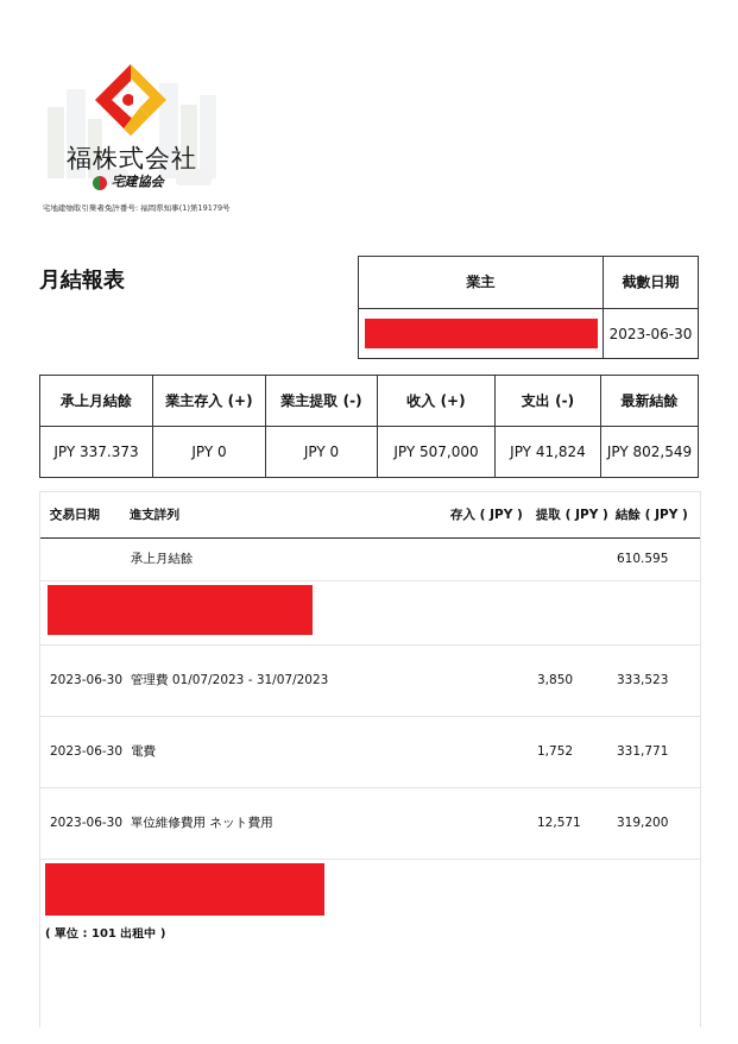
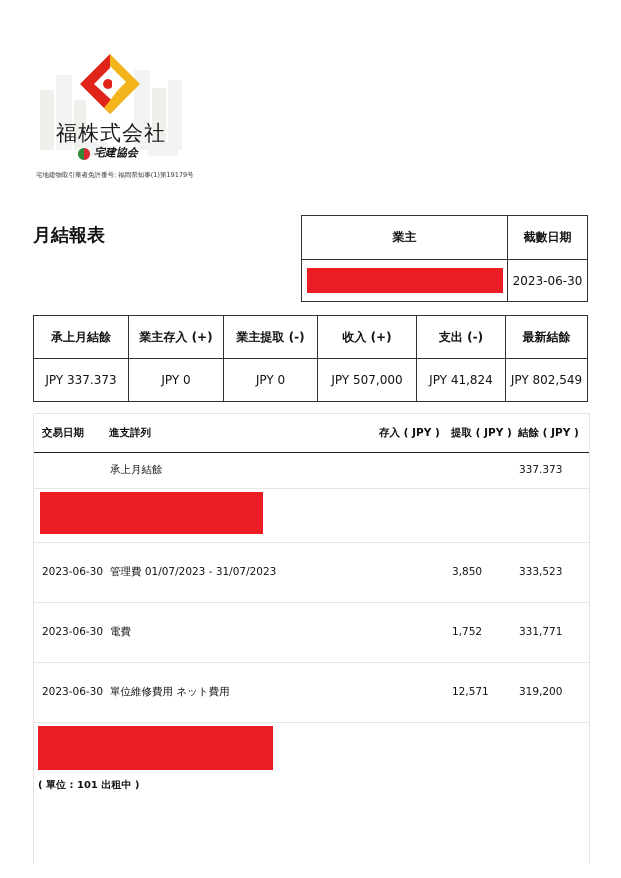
  福株式会社
  宅建協会
  宅地建物取引業者免許番号: 福岡県知事(1)第19179号
  月結報表
  業主	截數日期
  	2023-06-30
  承上月結餘	業主存入 (+)	業主提取 (-)	收入 (+)	支出 (-)	最新結餘
  JPY 337.373	JPY 0	JPY 0	JPY 507,000	JPY 41,824	JPY 802,549
  交易日期	進支詳列	存入 ( JPY )	提取 ( JPY )	結餘 ( JPY )
- 	承上月結餘			610.595
+ 	承上月結餘			337.373
  2023-06-30	管理費 01/07/2023 - 31/07/2023		3,850	333,523
  2023-06-30	電費		1,752	331,771
  2023-06-30	單位維修費用 ネット費用		12,571	319,200
  ( 單位 : 101 出租中 )
